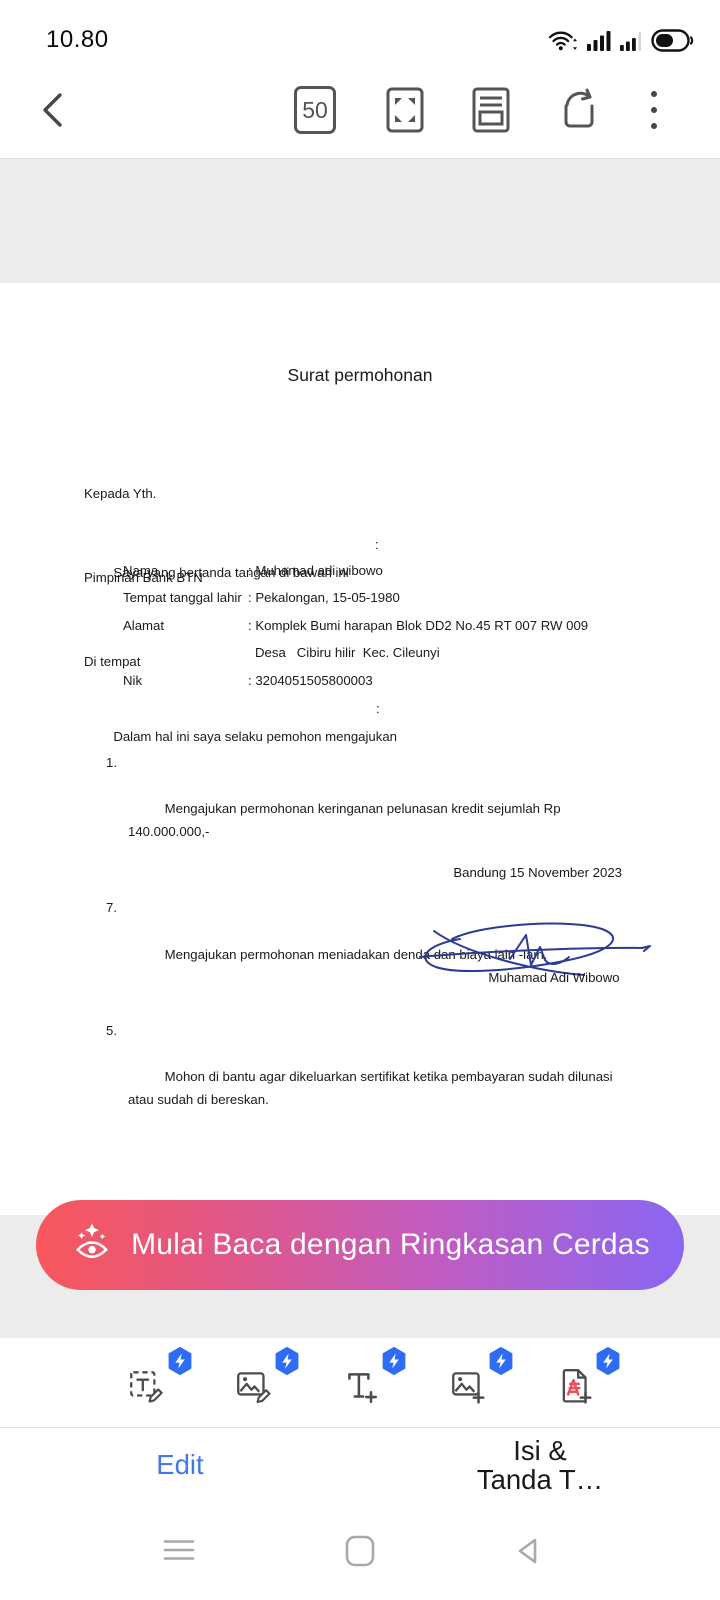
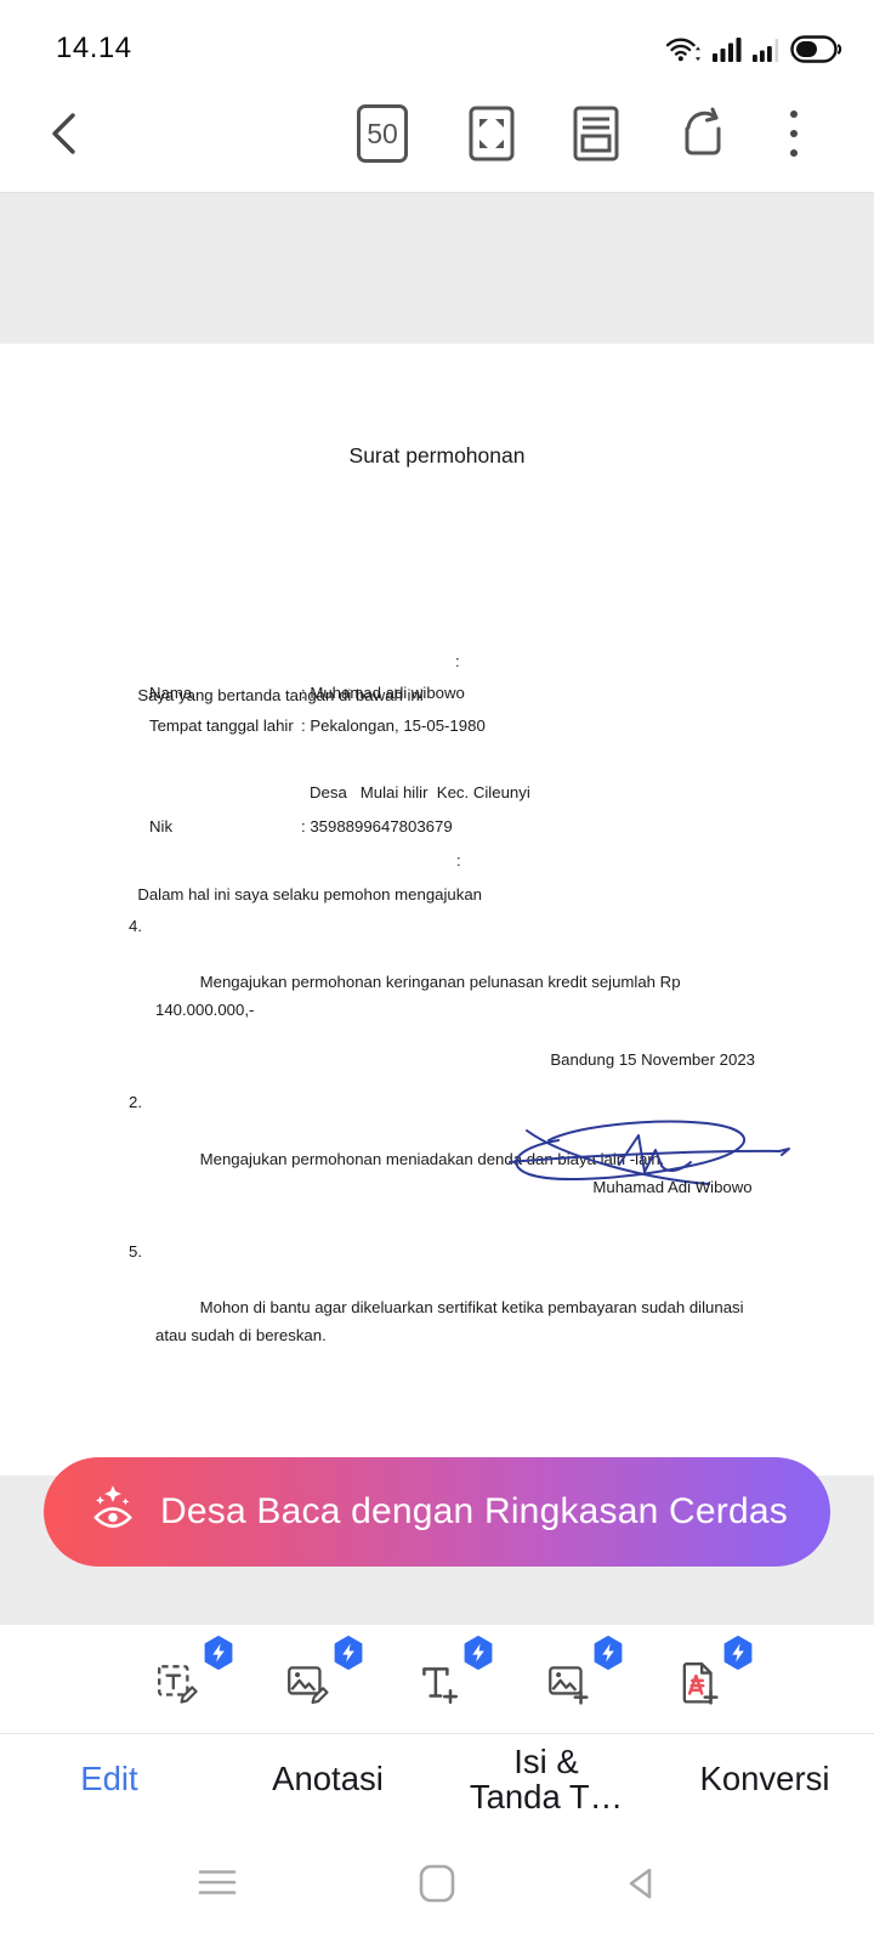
- 10.80
+ 14.14
  50
  Surat permohonan
- Kepada Yth.
- Pimpinan Bank BTN
- Di tempat
  Saya yang bertanda tangan di bawah ini
  :
  Nama
  : Muhamad adi wibowo
  Tempat tanggal lahir
  : Pekalongan, 15-05-1980
- Alamat
- : Komplek Bumi harapan Blok DD2 No.45 RT 007 RW 009
- Desa Cibiru hilir Kec. Cileunyi
+ Desa Mulai hilir Kec. Cileunyi
  Nik
- : 3204051505800003
+ : 3598899647803679
  Dalam hal ini saya selaku pemohon mengajukan
  :
- 1.
+ 4.
  Mengajukan permohonan keringanan pelunasan kredit sejumlah Rp 140.000.000,-
- 7.
+ 2.
  Mengajukan permohonan meniadakan dend daa lain -lin.
  5.
  Mohon di bantu agar dikeluarkan sertifikat ketika pembayaran sudah dilunasi atau sudah di bereskan.
  Bandung 15 November 2023
  Muhamad Adi Wibowo
- Mulai Baca dengan Ringkasan Cerdas
+ Desa Baca dengan Ringkasan Cerdas
  Edit
+ Anotasi
  Isi &
  Tanda T…
+ Konversi
